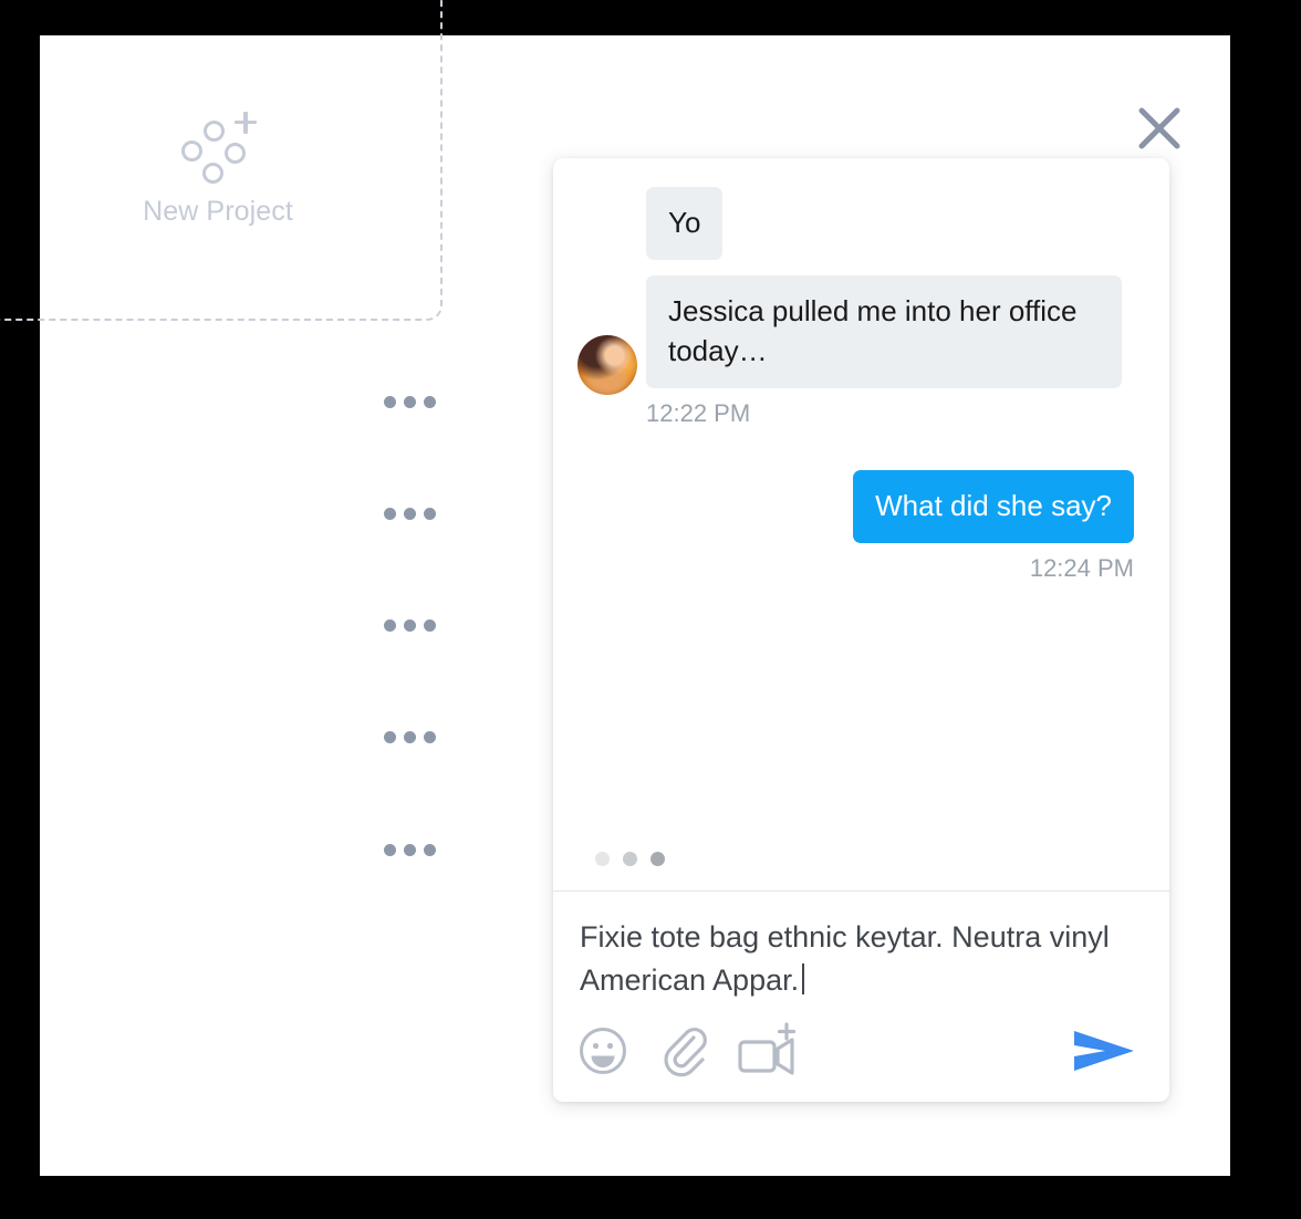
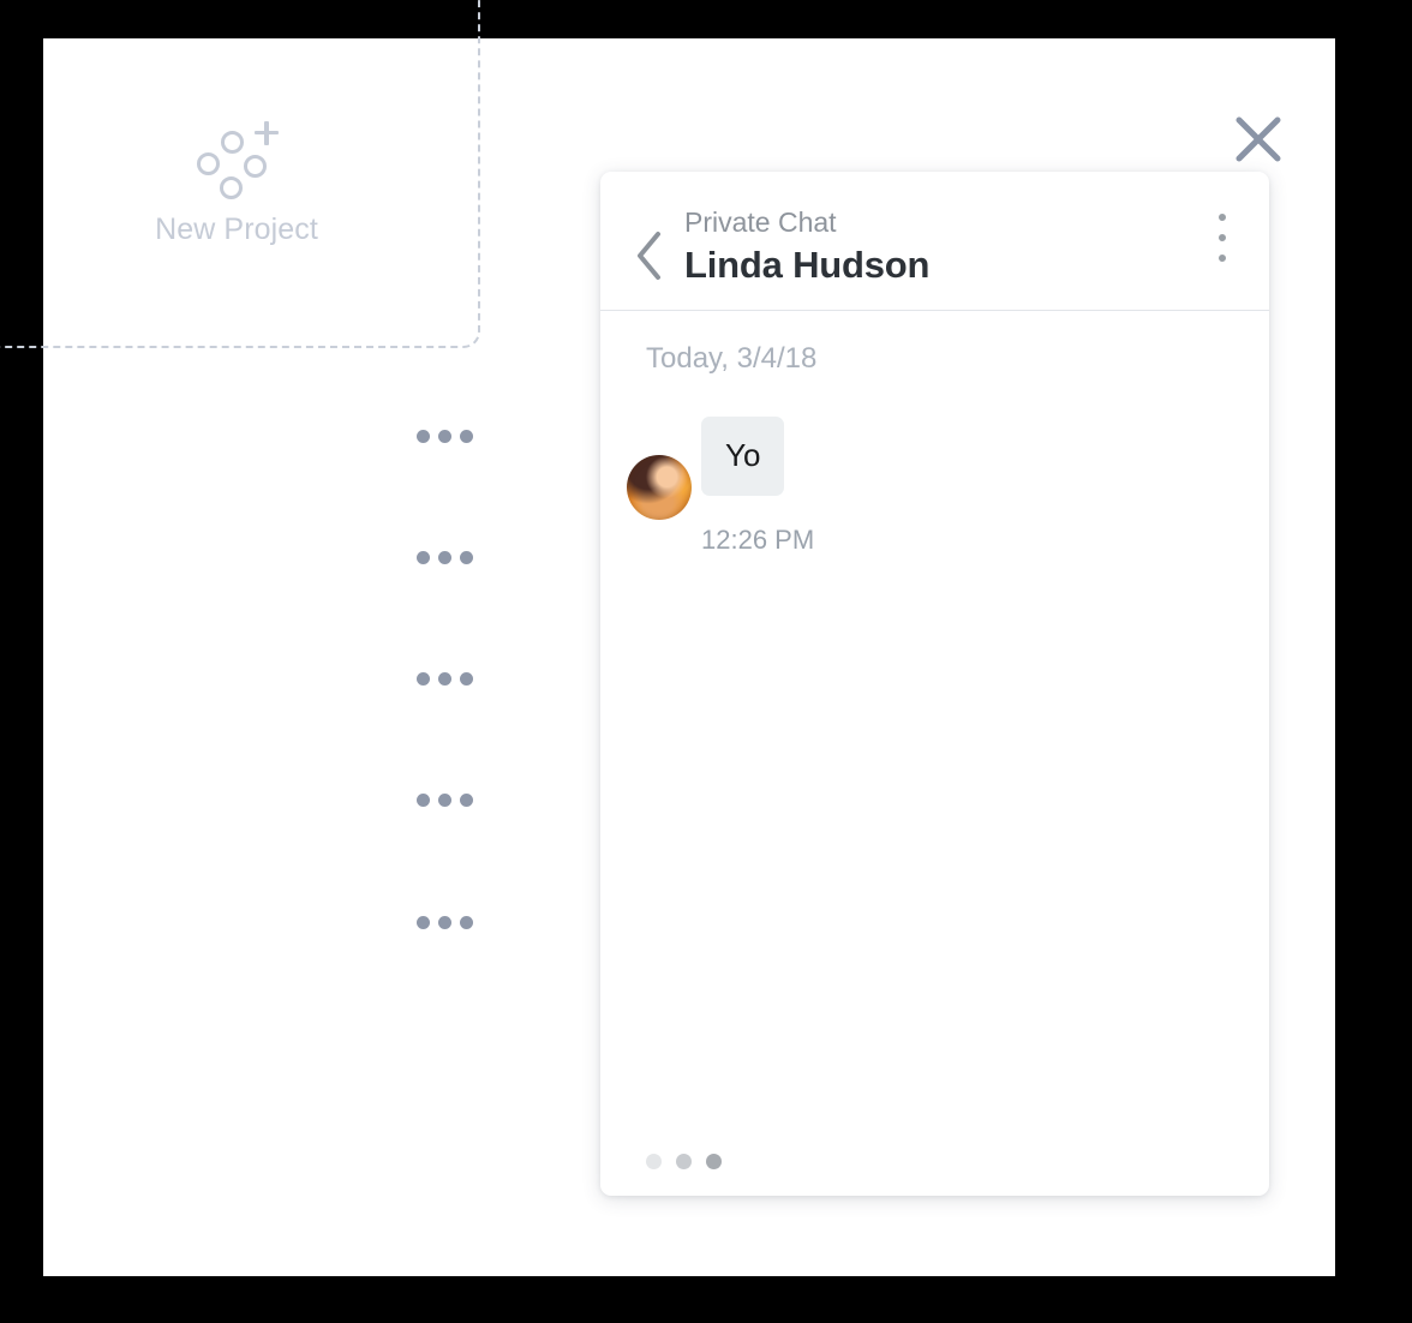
  New Project
+ Private Chat
+ Linda Hudson
+ Today, 3/4/18
  Yo
- Jessica pulled me into her office today…
- 12:22 PM
+ 12:26 PM
- What did she say?
- 12:24 PM
- Fixie tote bag ethnic keytar. Neutra vinyl American Appar.
